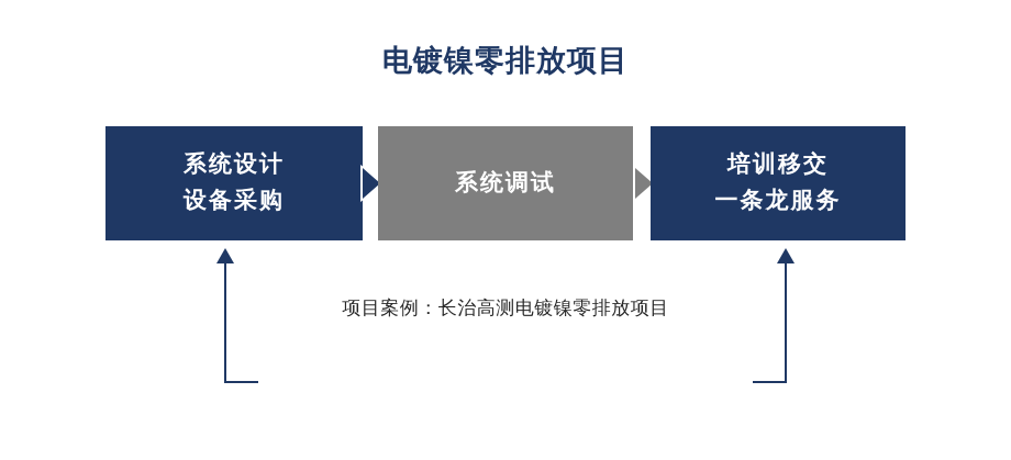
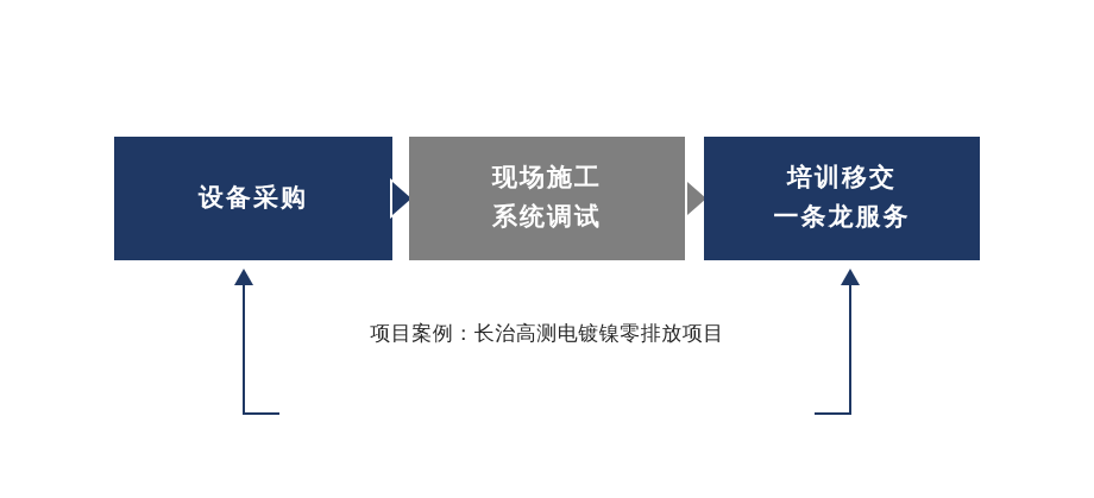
- 电镀镍零排放项目
- 系统设计
  设备采购
+ 现场施工
  系统调试
  培训移交
  一条龙服务
  项目案例：长治高测电镀镍零排放项目
